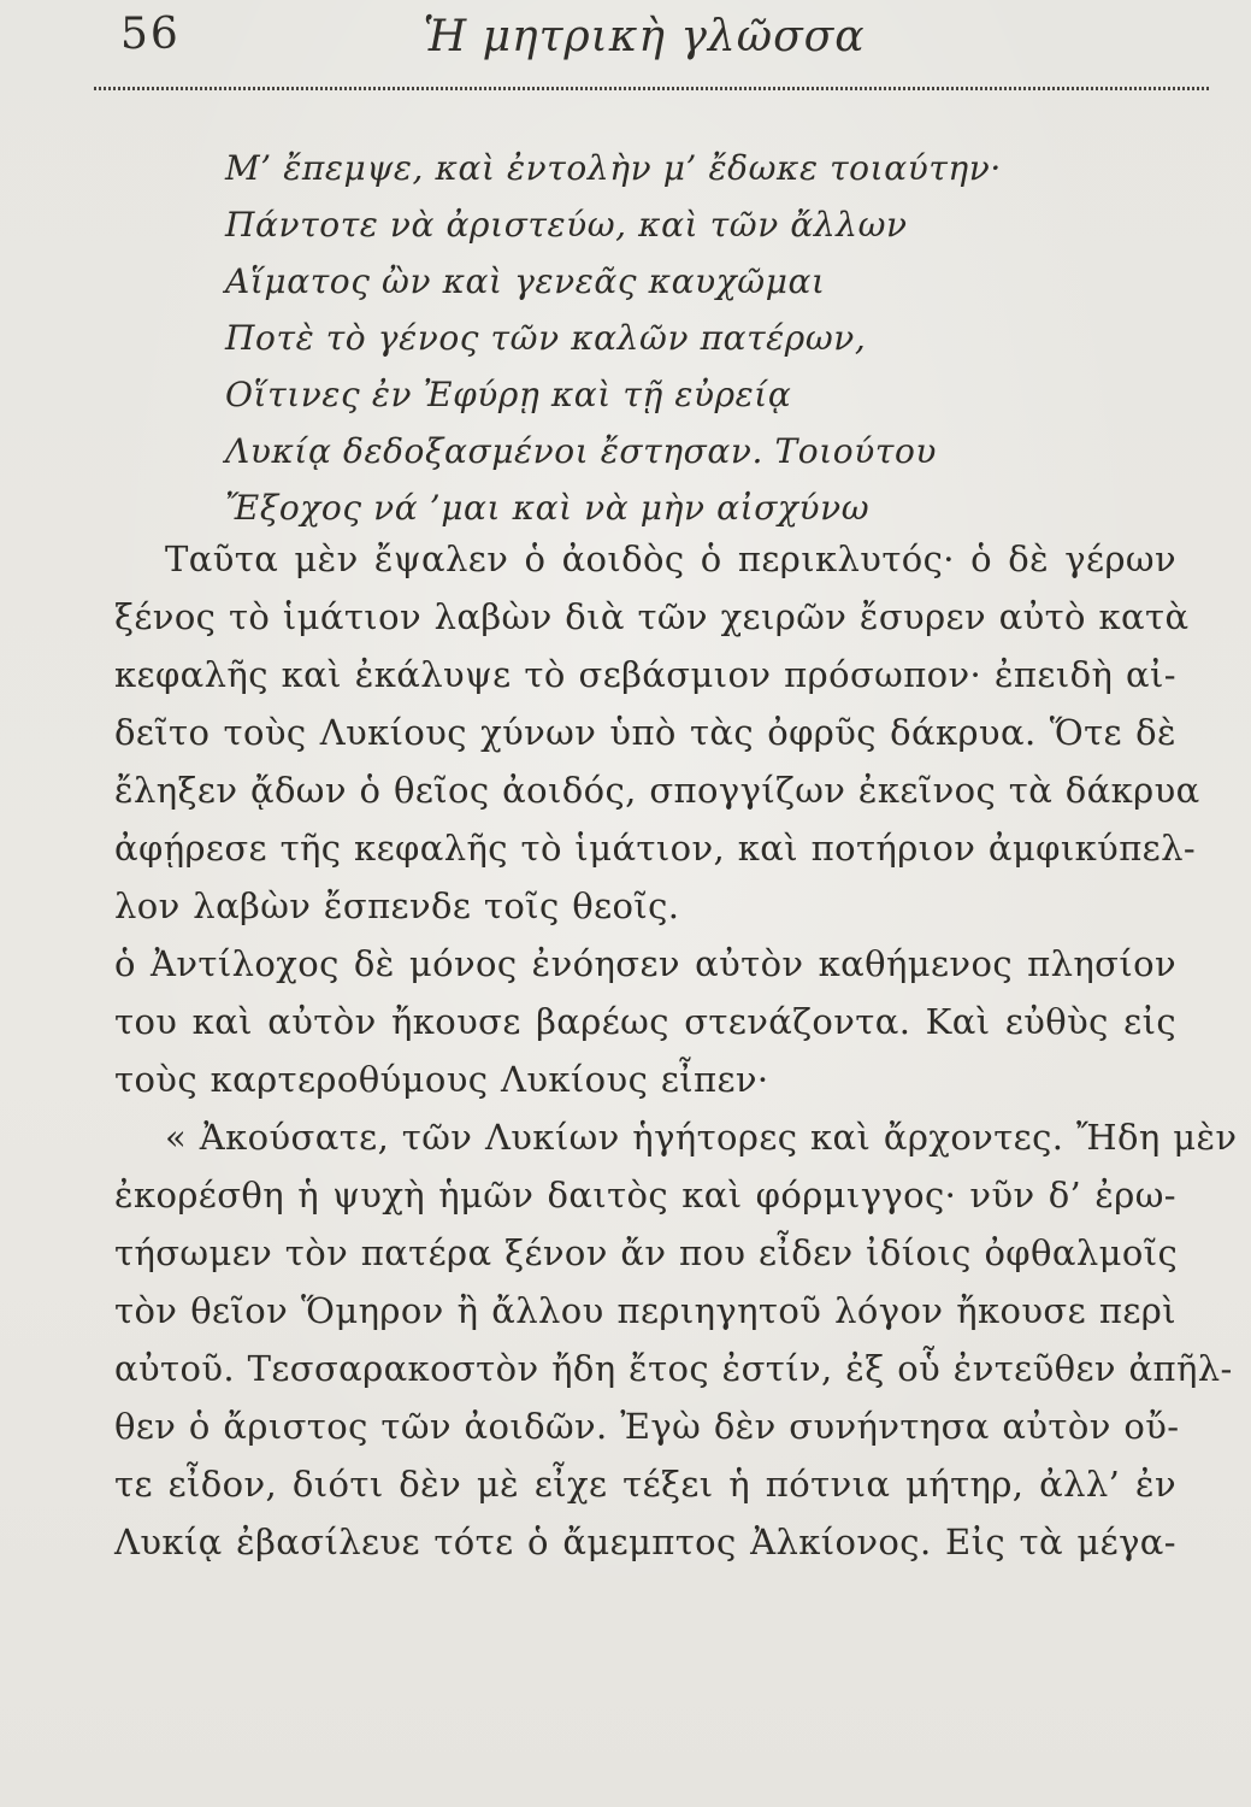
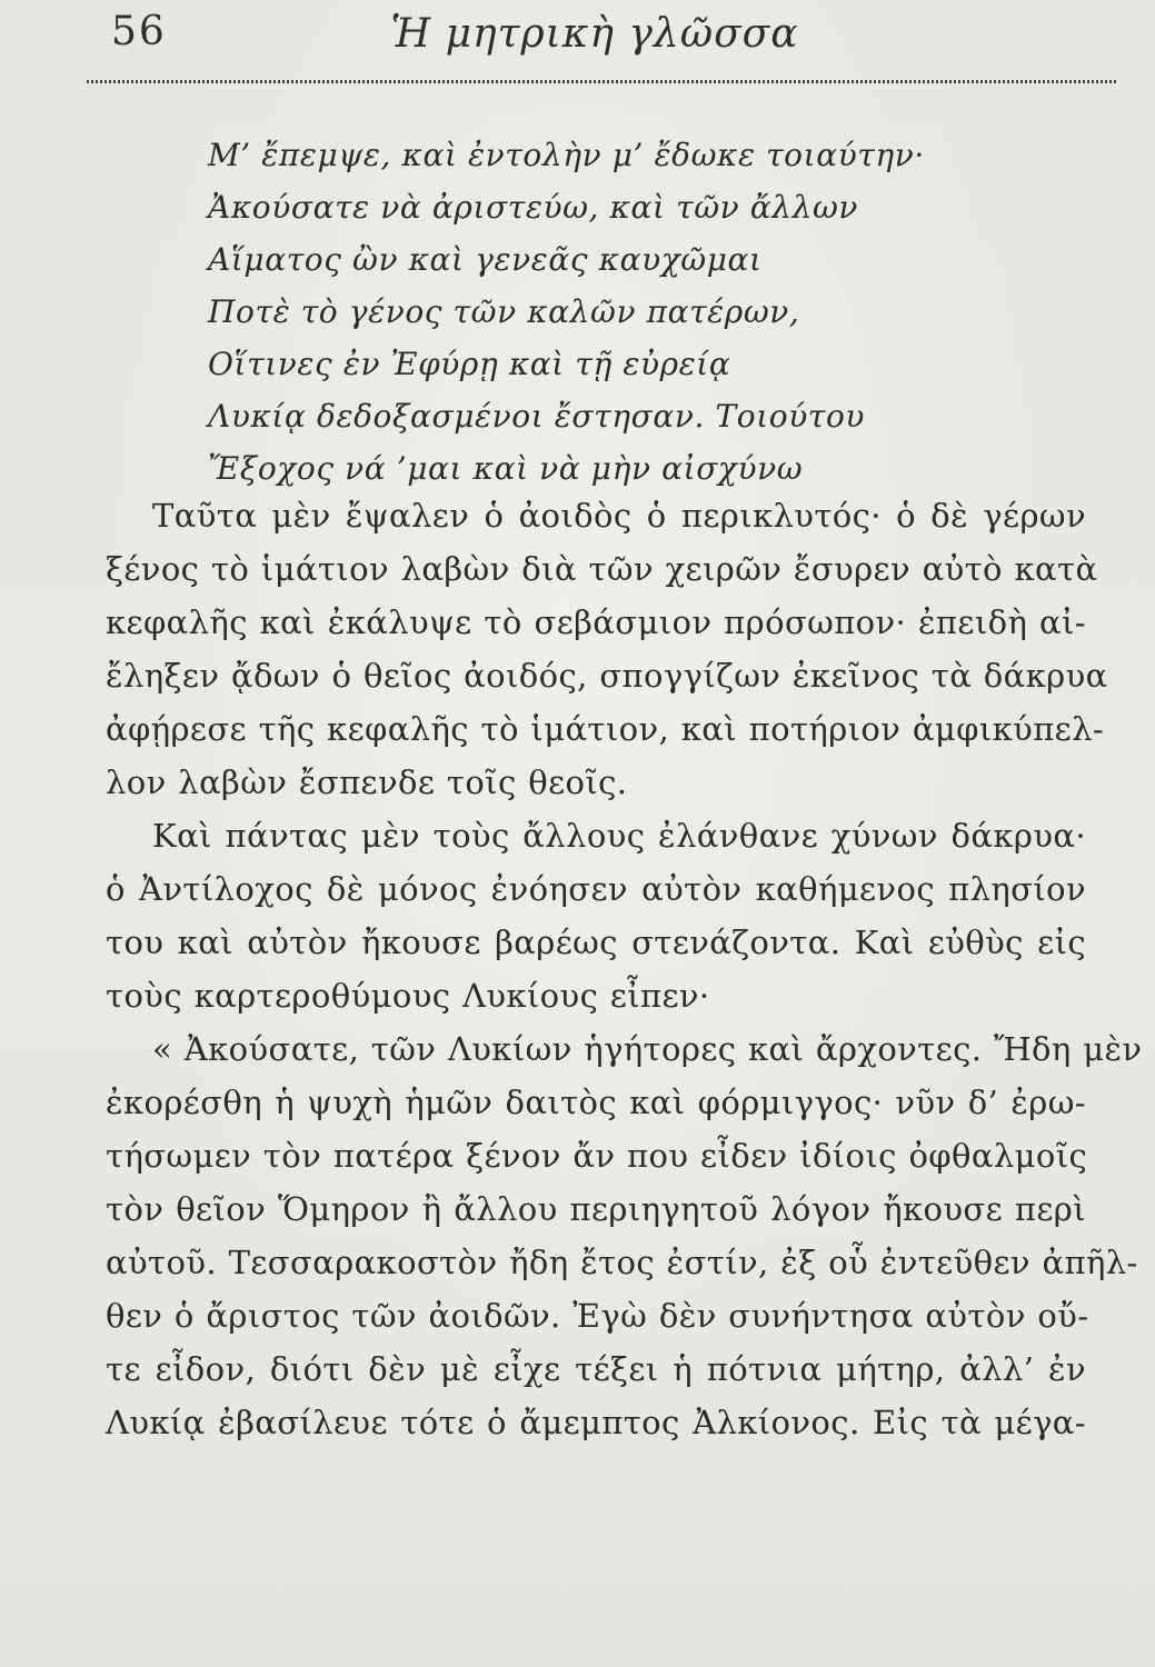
  56
  Ἡ μητρικὴ γλῶσσα
  Μ’ ἔπεμψε, καὶ ἐντολὴν μ’ ἔδωκε τοιαύτην·
- Πάντοτε νὰ ἀριστεύω, καὶ τῶν ἄλλων
+ Ἀκούσατε νὰ ἀριστεύω, καὶ τῶν ἄλλων
  Αἵματος ὢν καὶ γενεᾶς καυχῶμαι
  Ποτὲ τὸ γένος τῶν καλῶν πατέρων,
  Οἵτινες ἐν Ἐφύρῃ καὶ τῇ εὐρείᾳ
  Λυκίᾳ δεδοξασμένοι ἔστησαν. Τοιούτου
  Ἔξοχος νά ’μαι καὶ νὰ μὴν αἰσχύνω
  Ταῦτα μὲν ἔψαλεν ὁ ἀοιδὸς ὁ περικλυτός· ὁ δὲ γέρων
  ξένος τὸ ἱμάτιον λαβὼν διὰ τῶν χειρῶν ἔσυρεν αὐτὸ κατὰ
  κεφαλῆς καὶ ἐκάλυψε τὸ σεβάσμιον πρόσωπον· ἐπειδὴ αἰ-
- δεῖτο τοὺς Λυκίους χύνων ὑπὸ τὰς ὀφρῦς δάκρυα. Ὅτε δὲ
  ἔληξεν ᾄδων ὁ θεῖος ἀοιδός, σπογγίζων ἐκεῖνος τὰ δάκρυα
  ἀφῄρεσε τῆς κεφαλῆς τὸ ἱμάτιον, καὶ ποτήριον ἀμφικύπελ-
  λον λαβὼν ἔσπενδε τοῖς θεοῖς.
+ Καὶ πάντας μὲν τοὺς ἄλλους ἐλάνθανε χύνων δάκρυα·
  ὁ Ἀντίλοχος δὲ μόνος ἐνόησεν αὐτὸν καθήμενος πλησίον
  του καὶ αὐτὸν ἤκουσε βαρέως στενάζοντα. Καὶ εὐθὺς εἰς
  τοὺς καρτεροθύμους Λυκίους εἶπεν·
  « Ἀκούσατε, τῶν Λυκίων ἡγήτορες καὶ ἄρχοντες. Ἤδη μὲν
  ἐκορέσθη ἡ ψυχὴ ἡμῶν δαιτὸς καὶ φόρμιγγος· νῦν δ’ ἐρω-
  τήσωμεν τὸν πατέρα ξένον ἄν που εἶδεν ἰδίοις ὀφθαλμοῖς
  τὸν θεῖον Ὅμηρον ἢ ἄλλου περιηγητοῦ λόγον ἤκουσε περὶ
  αὐτοῦ. Τεσσαρακοστὸν ἤδη ἔτος ἐστίν, ἐξ οὗ ἐντεῦθεν ἀπῆλ-
  θεν ὁ ἄριστος τῶν ἀοιδῶν. Ἐγὼ δὲν συνήντησα αὐτὸν οὔ-
  τε εἶδον, διότι δὲν μὲ εἶχε τέξει ἡ πότνια μήτηρ, ἀλλ’ ἐν
  Λυκίᾳ ἐβασίλευε τότε ὁ ἄμεμπτος Ἀλκίονος. Εἰς τὰ μέγα-
